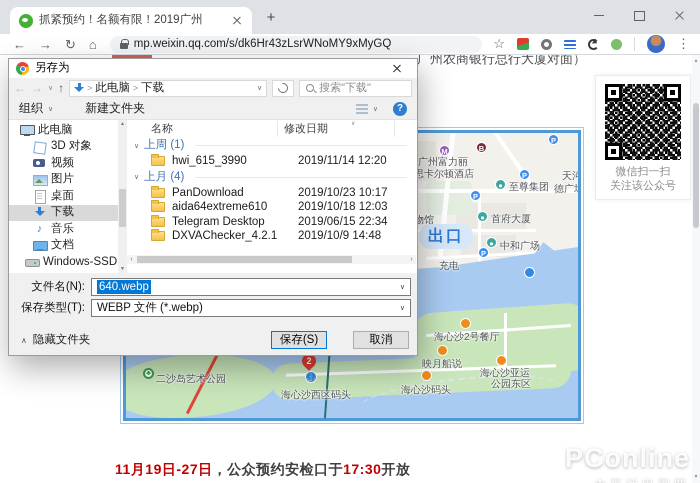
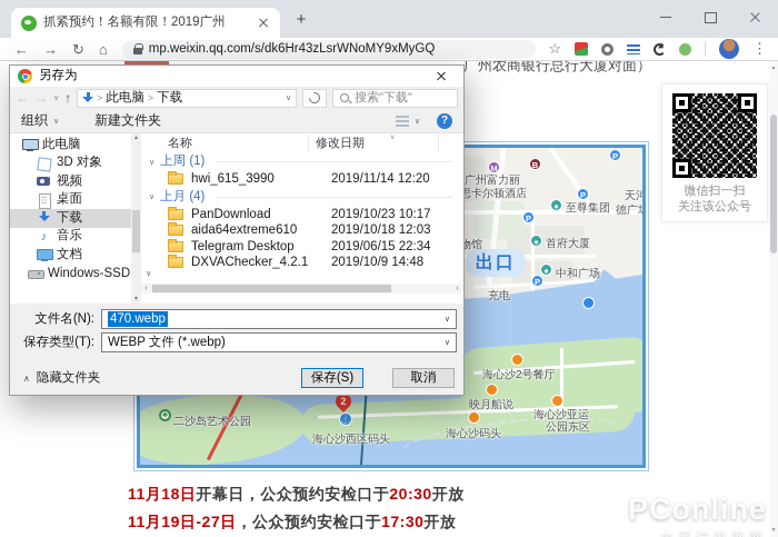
  抓紧预约！名额有限！2019广州
  +
  ←
  →
  ↻
  ⌂
  mp.weixin.qq.com/s/dk6Hr43zLsrWNoMY9xMyGQ
  ☆
  ⋮
  广州农商银行总行大厦对面）
  M
  B
  P
  P
  P
  P
  ●
  ●
  ●
  广州富力丽
  思卡尔顿酒店
  天河
  至尊集团
  首府大厦
  中和广场
  充电
  海心沙2号餐厅
  映月船说
  海心沙亚运
  公园东区
  二沙岛艺术公园
  海心沙西区码头
  海心沙码头
  出口
  ⚓
  微信扫一扫
  关注该公众号
+ 11月18日开幕日，公众预约安检口于20:30开放
  11月19日-27日，公众预约安检口于17:30开放
  PConline
  另存为
  ←
  →
  ↑
  >
  此电脑
  >
  下载
  搜索"下载"
  组织
  新建文件夹
  ?
  此电脑
  3D 对象
  视频
- 图片
  桌面
  下载
  ♪
  音乐
  文档
  Windows-SSD
  名称
  修改日期
  上周 (1)
  hwi_615_3990
  2019/11/14 12:20
  上月 (4)
  PanDownload
  2019/10/23 10:17
  aida64extreme610
  2019/10/18 12:03
  Telegram Desktop
  2019/06/15 22:34
  DXVAChecker_4.2.1
  2019/10/9 14:48
  文件名(N):
- 640.webp
+ 470.webp
  保存类型(T):
  WEBP 文件 (*.webp)
  ∧
  隐藏文件夹
  保存(S)
  取消
